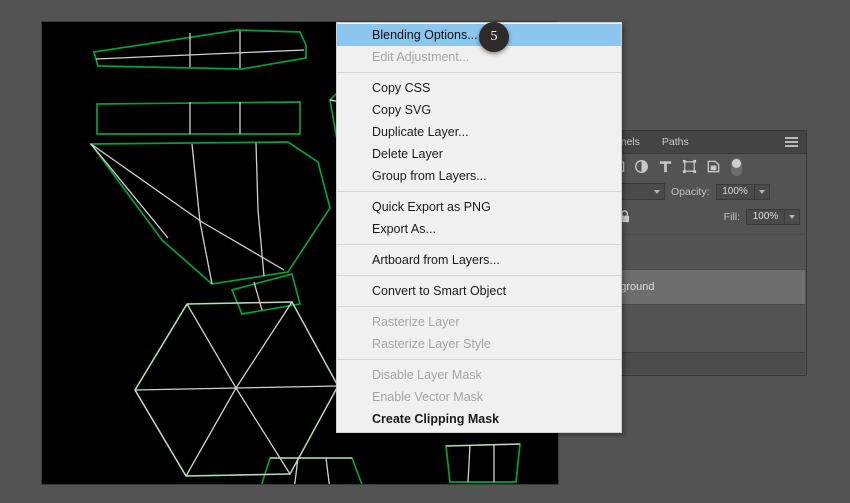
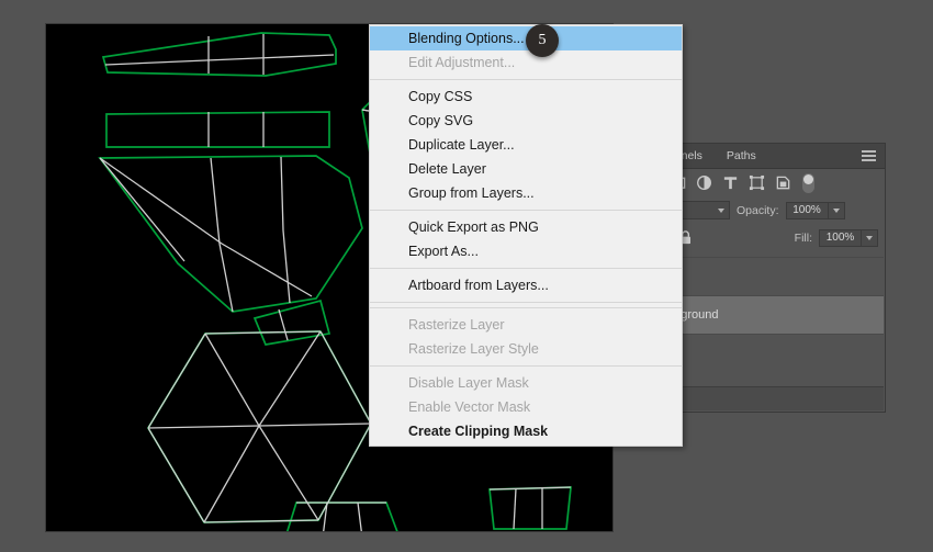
  Paths
  Opacity:
  100%
  Fill:
  100%
  Blending Options...
  Edit Adjustment...
  Copy CSS
  Copy SVG
  Duplicate Layer...
  Delete Layer
  Group from Layers...
  Quick Export as PNG
  Export As...
  Artboard from Layers...
- Convert to Smart Object
  Rasterize Layer
  Rasterize Layer Style
  Disable Layer Mask
  Enable Vector Mask
  Create Clipping Mask
  5
